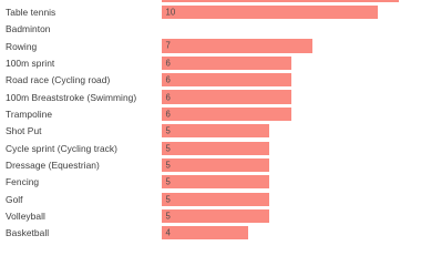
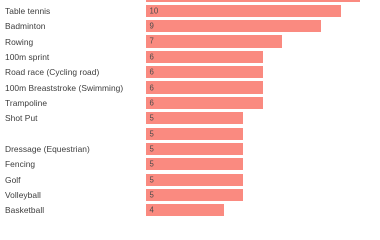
  Table tennis
  10
  Badminton
+ 9
  Rowing
  7
  100m sprint
  6
  Road race (Cycling road)
  6
  100m Breaststroke (Swimming)
  6
  Trampoline
  6
  Shot Put
  5
- Cycle sprint (Cycling track)
  5
  Dressage (Equestrian)
  5
  Fencing
  5
  Golf
  5
  Volleyball
  5
  Basketball
  4
